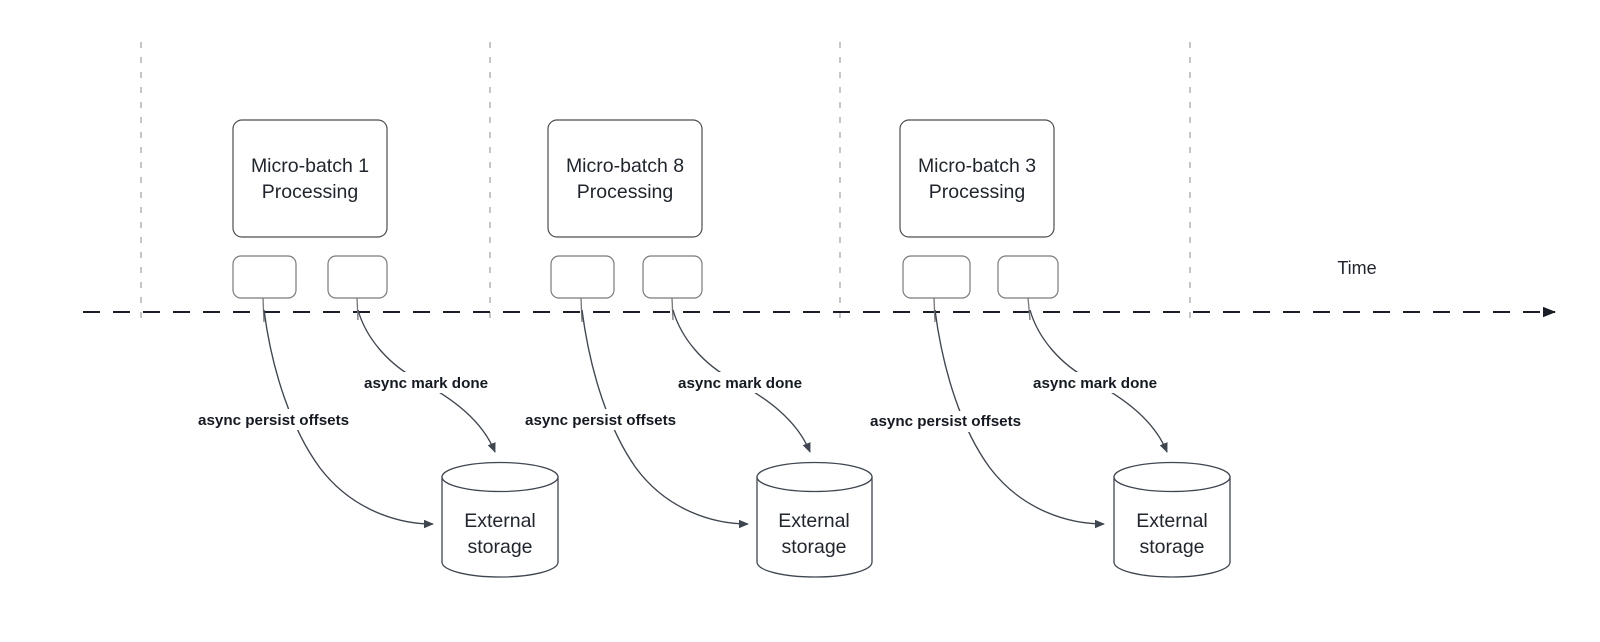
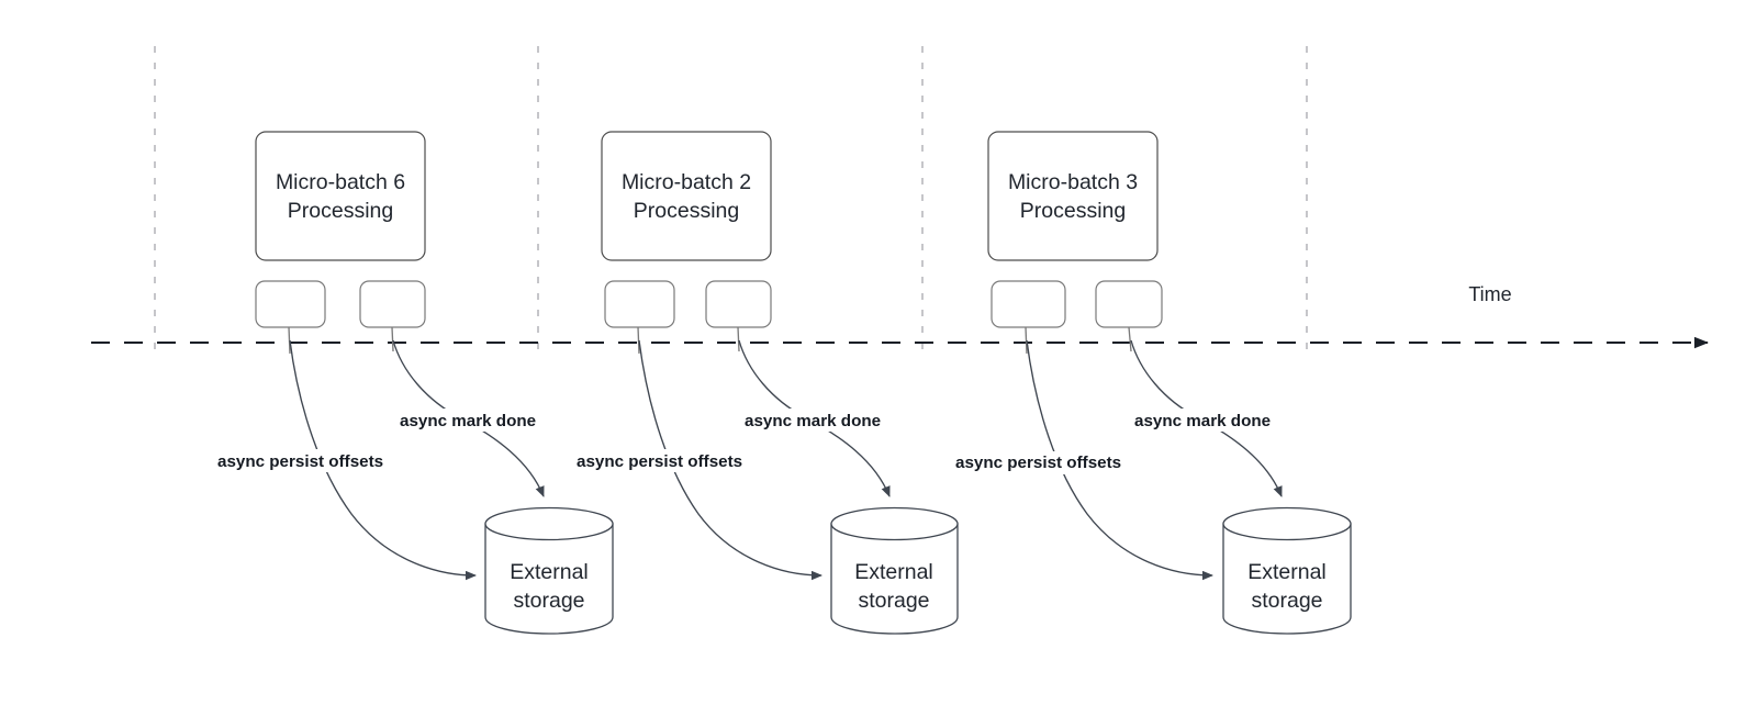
- Micro-batch 1
+ Micro-batch 6
  Processing
- Micro-batch 8
+ Micro-batch 2
  Processing
  Micro-batch 3
  Processing
  External
  storage
  External
  storage
  External
  storage
  async persist offsets
  async mark done
  async persist offsets
  async mark done
  async persist offsets
  async mark done
  Time
